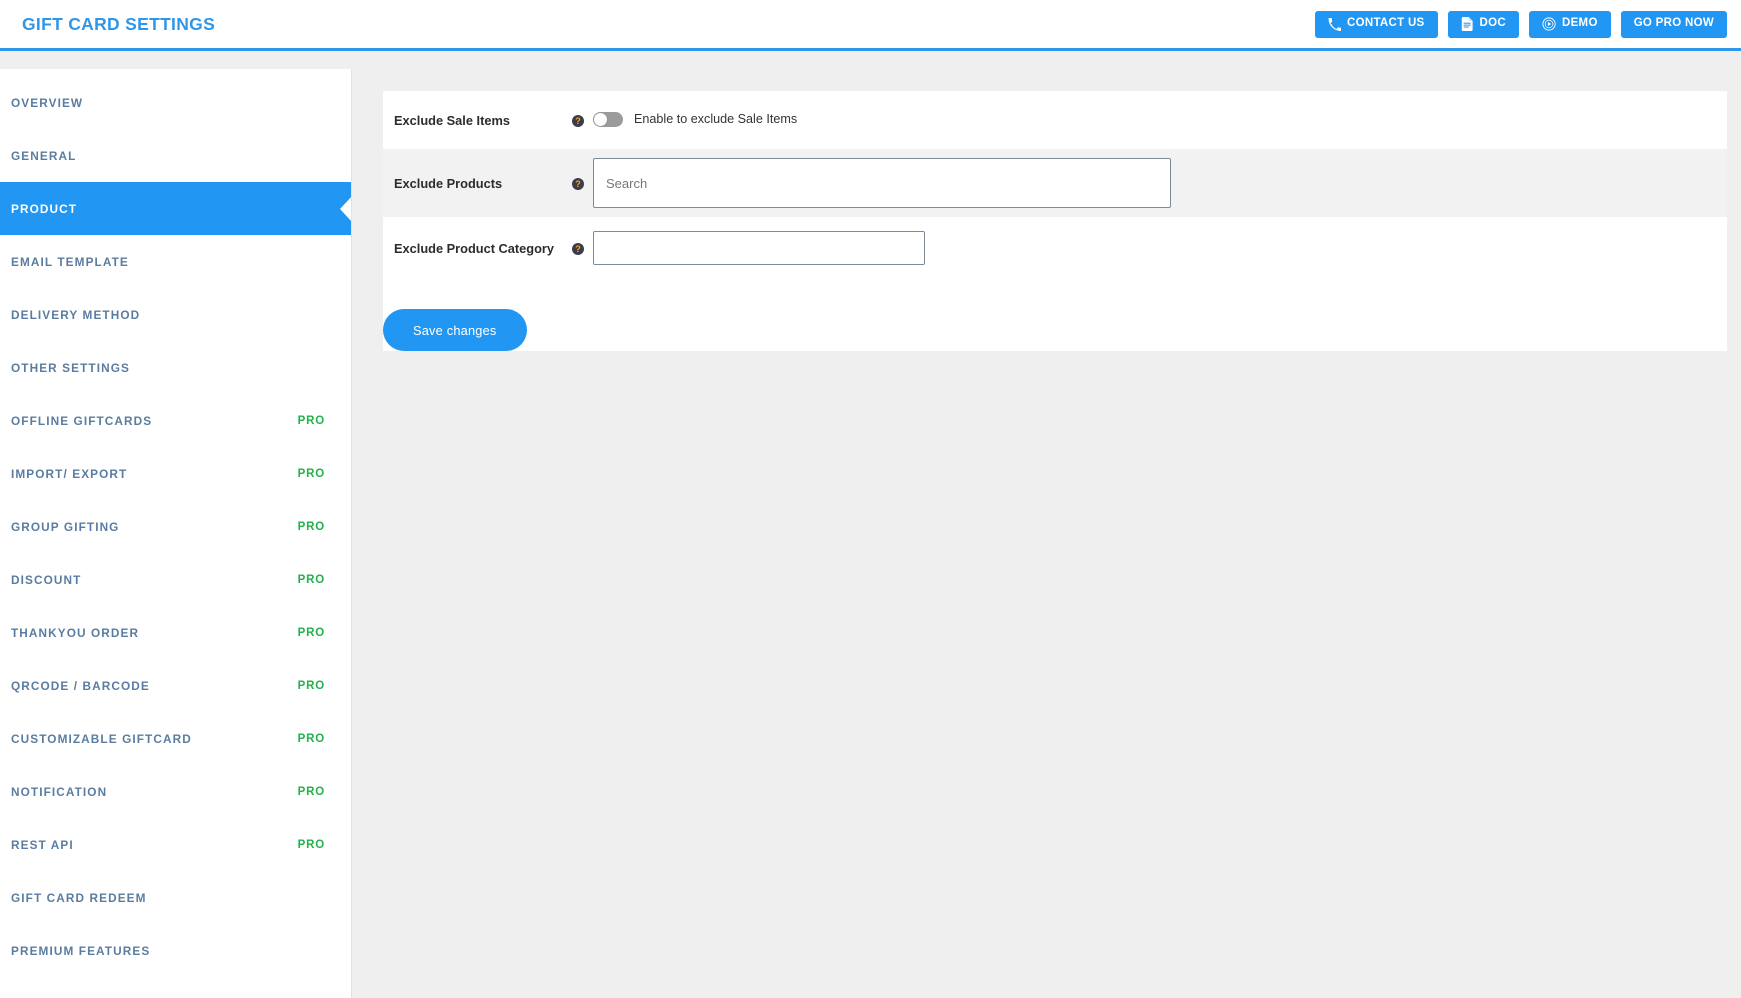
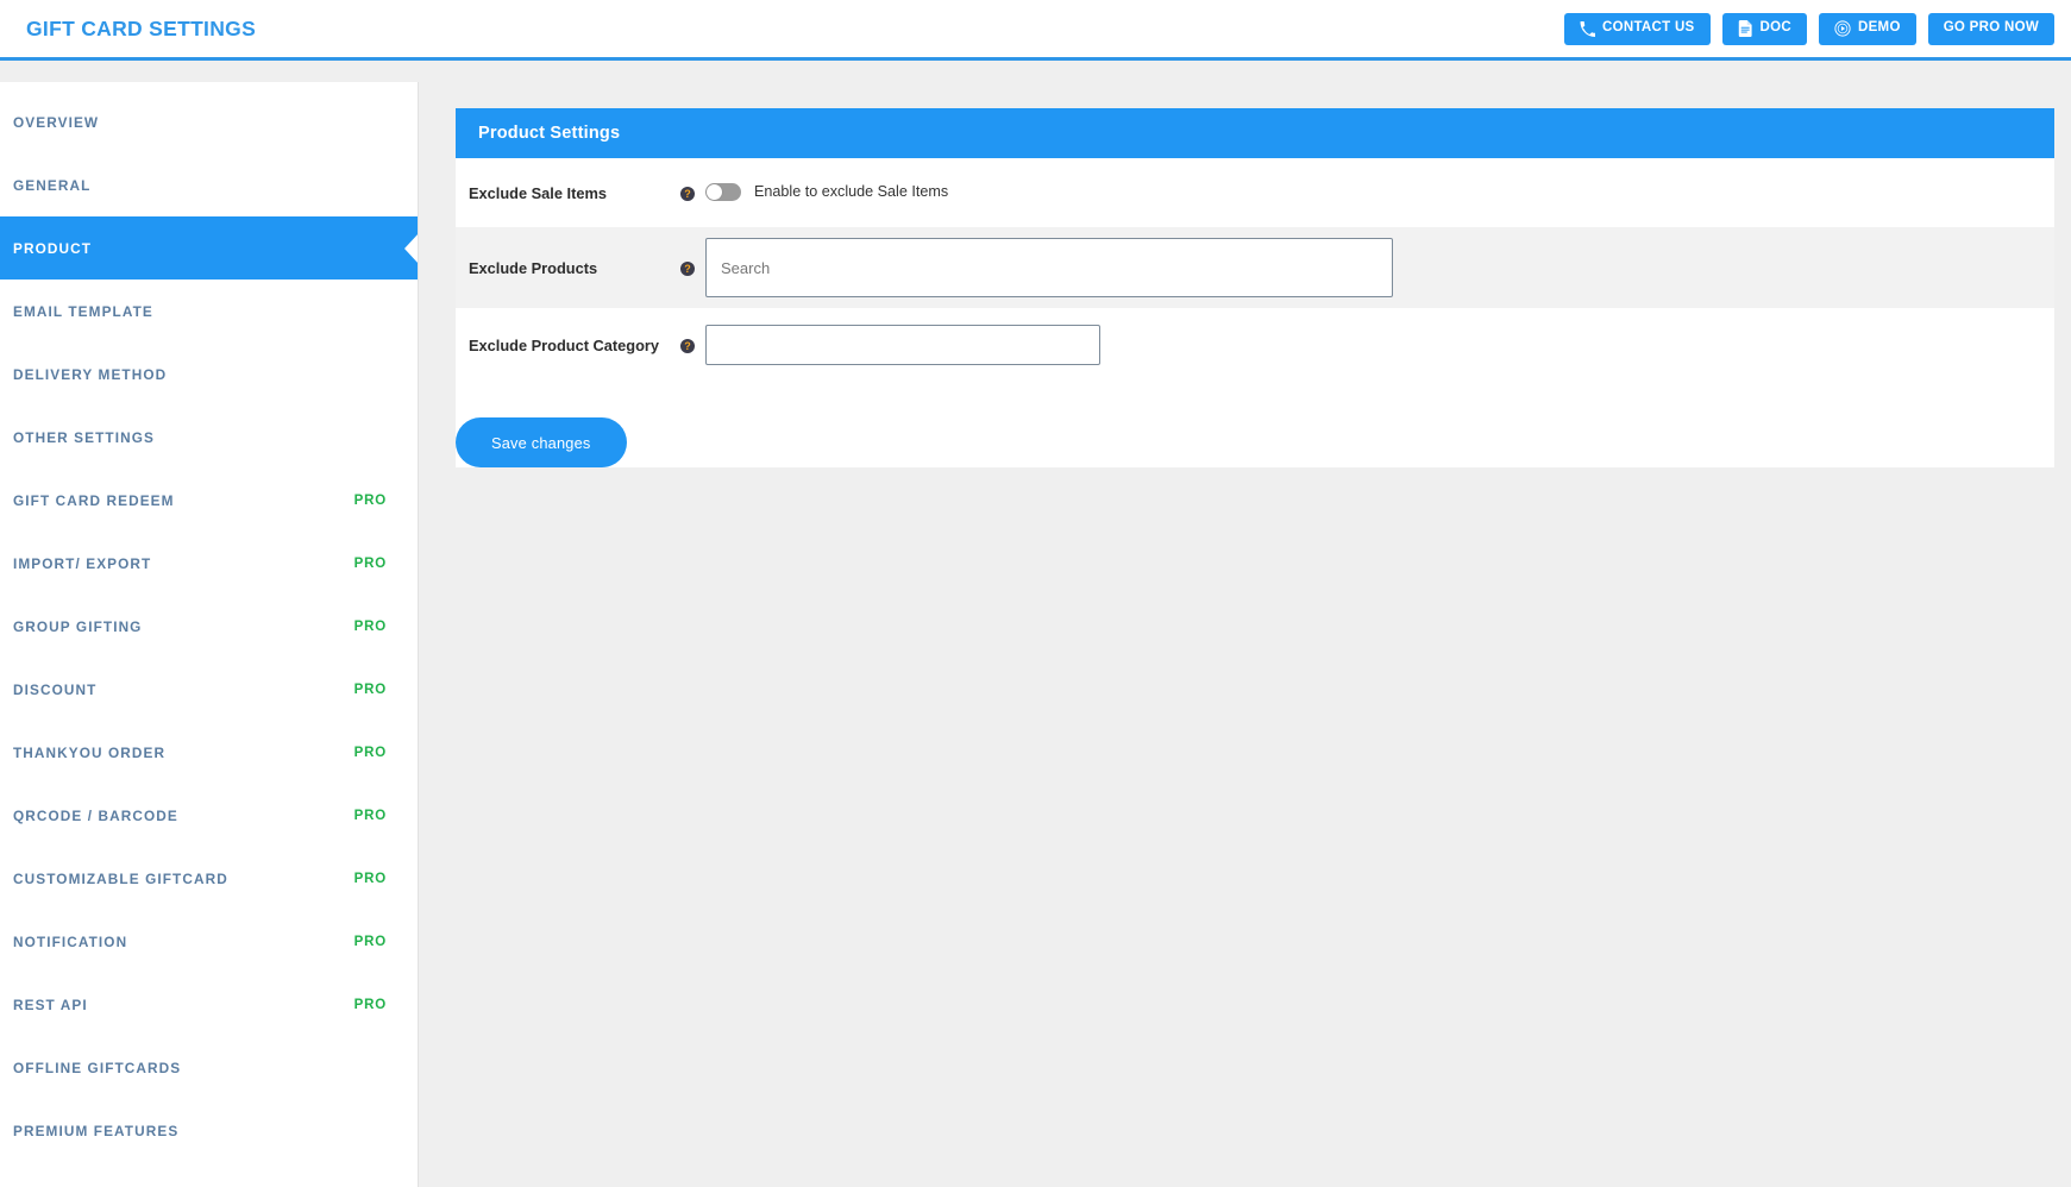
  GIFT CARD SETTINGS
  CONTACT US
  DOC
  DEMO
  GO PRO NOW
  OVERVIEW
  GENERAL
  PRODUCT
  EMAIL TEMPLATE
  DELIVERY METHOD
  OTHER SETTINGS
- OFFLINE GIFTCARDS
+ GIFT CARD REDEEM
  PRO
  IMPORT/ EXPORT
  PRO
  GROUP GIFTING
  PRO
  DISCOUNT
  PRO
  THANKYOU ORDER
  PRO
  QRCODE / BARCODE
  PRO
  CUSTOMIZABLE GIFTCARD
  PRO
  NOTIFICATION
  PRO
  REST API
  PRO
- GIFT CARD REDEEM
+ OFFLINE GIFTCARDS
  PREMIUM FEATURES
+ Product Settings
  Exclude Sale Items
  ?
  Enable to exclude Sale Items
  Exclude Products
  ?
  Search
  Exclude Product Category
  ?
  Save changes
